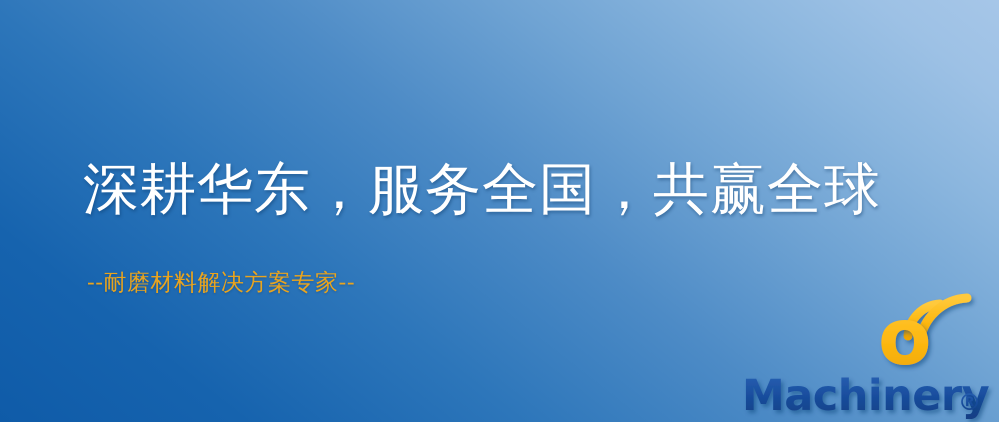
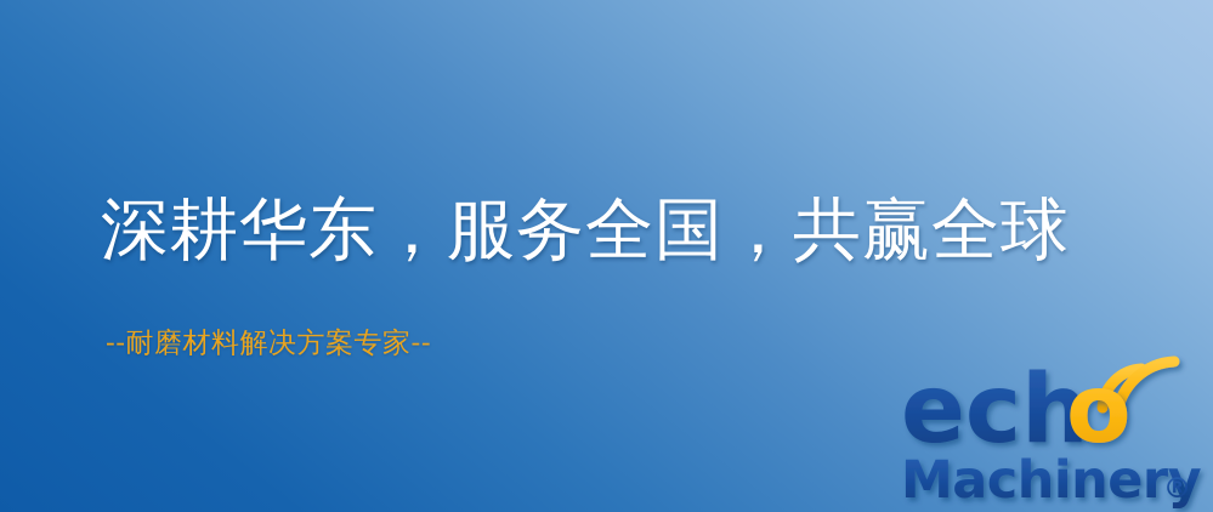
  深耕华东，服务全国，共赢全球
  --耐磨材料解决方案专家--
+ ech
  o
  Machinery
  ®
